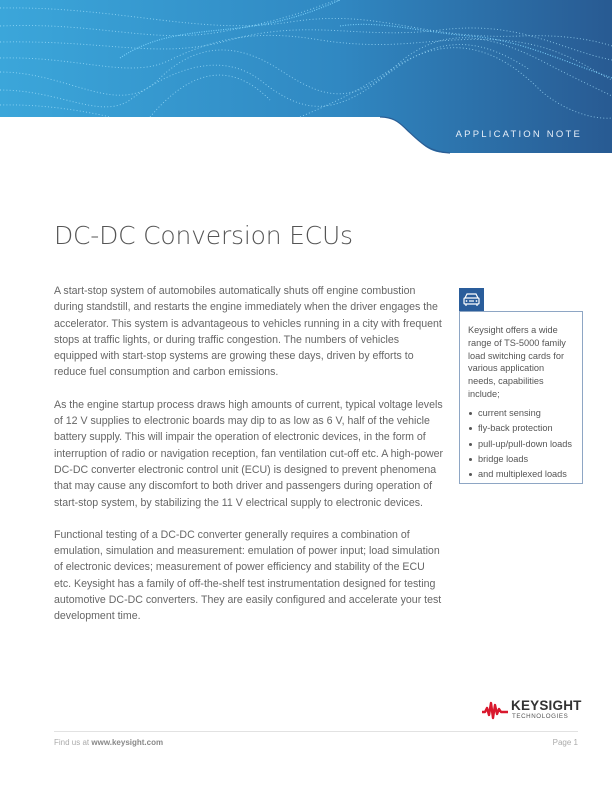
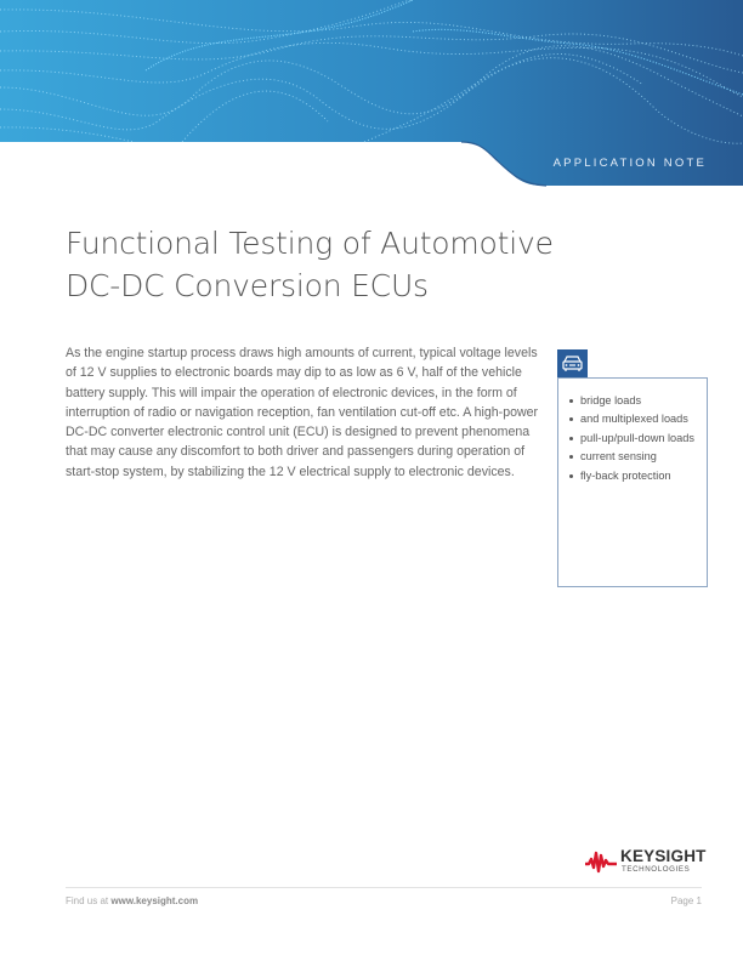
  APPLICATION NOTE
+ Functional Testing of Automotive
  DC-DC Conversion ECUs
- A start-stop system of automobiles automatically shuts off engine combustion during standstill, and restarts the engine immediately when the driver engages the accelerator. This system is advantageous to vehicles running in a city with frequent stops at traffic lights, or during traffic congestion. The numbers of vehicles equipped with start-stop systems are growing these days, driven by efforts to reduce fuel consumption and carbon emissions.
- As the engine startup process draws high amounts of current, typical voltage levels of 12 V supplies to electronic boards may dip to as low as 6 V, half of the vehicle battery supply. This will impair the operation of electronic devices, in the form of interruption of radio or navigation reception, fan ventilation cut-off etc. A high-power DC-DC converter electronic control unit (ECU) is designed to prevent phenomena that may cause any discomfort to both driver and passengers during operation of start-stop system, by stabilizing the 11 V electrical supply to electronic devices.
+ As the engine startup process draws high amounts of current, typical voltage levels of 12 V supplies to electronic boards may dip to as low as 6 V, half of the vehicle battery supply. This will impair the operation of electronic devices, in the form of interruption of radio or navigation reception, fan ventilation cut-off etc. A high-power DC-DC converter electronic control unit (ECU) is designed to prevent phenomena that may cause any discomfort to both driver and passengers during operation of start-stop system, by stabilizing the 12 V electrical supply to electronic devices.
- Functional testing of a DC-DC converter generally requires a combination of emulation, simulation and measurement: emulation of power input; load simulation of electronic devices; measurement of power efficiency and stability of the ECU etc. Keysight has a family of off-the-shelf test instrumentation designed for testing automotive DC-DC converters. They are easily configured and accelerate your test development time.
- Keysight offers a wide range of TS-5000 family load switching cards for various application needs, capabilities include;
- current sensing
+ bridge loads
- fly-back protection
+ and multiplexed loads
  pull-up/pull-down loads
- bridge loads
+ current sensing
- and multiplexed loads
+ fly-back protection
  KEYSIGHT
  Find us at www.keysight.com
  Page 1
